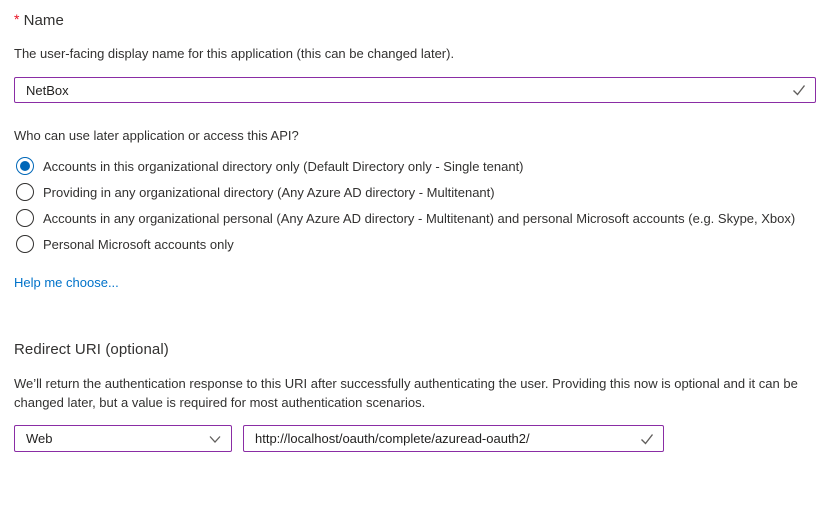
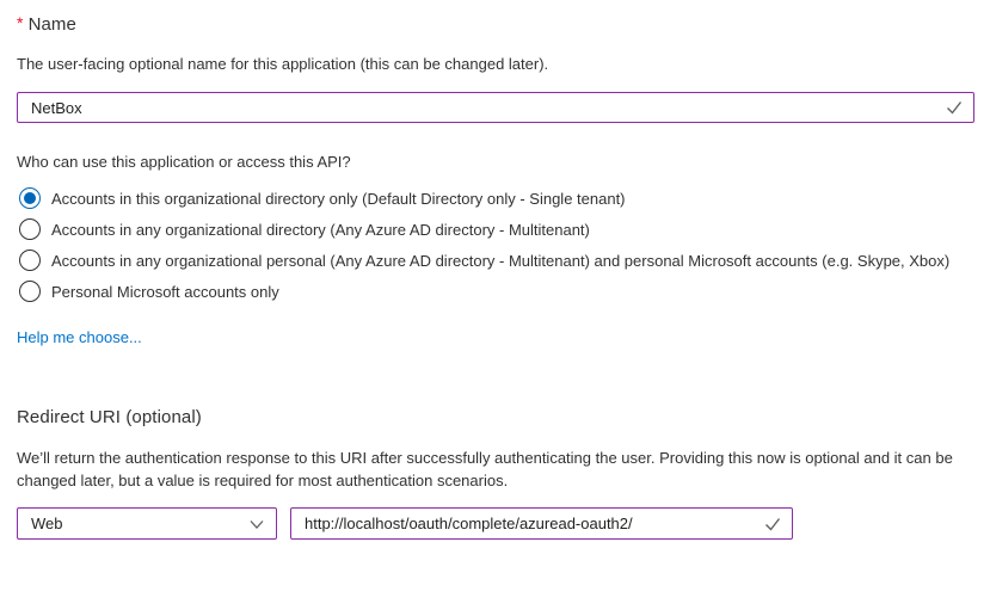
  * Name
- The user-facing display name for this application (this can be changed later).
+ The user-facing optional name for this application (this can be changed later).
  NetBox
- Who can use later application or access this API?
+ Who can use this application or access this API?
  Accounts in this organizational directory only (Default Directory only - Single tenant)
- Providing in any organizational directory (Any Azure AD directory - Multitenant)
+ Accounts in any organizational directory (Any Azure AD directory - Multitenant)
  Accounts in any organizational personal (Any Azure AD directory - Multitenant) and personal Microsoft accounts (e.g. Skype, Xbox)
  Personal Microsoft accounts only
  Help me choose...
  Redirect URI (optional)
  We’ll return the authentication response to this URI after successfully authenticating the user. Providing this now is optional and it can be changed later, but a value is required for most authentication scenarios.
  Web
  http://localhost/oauth/complete/azuread-oauth2/
